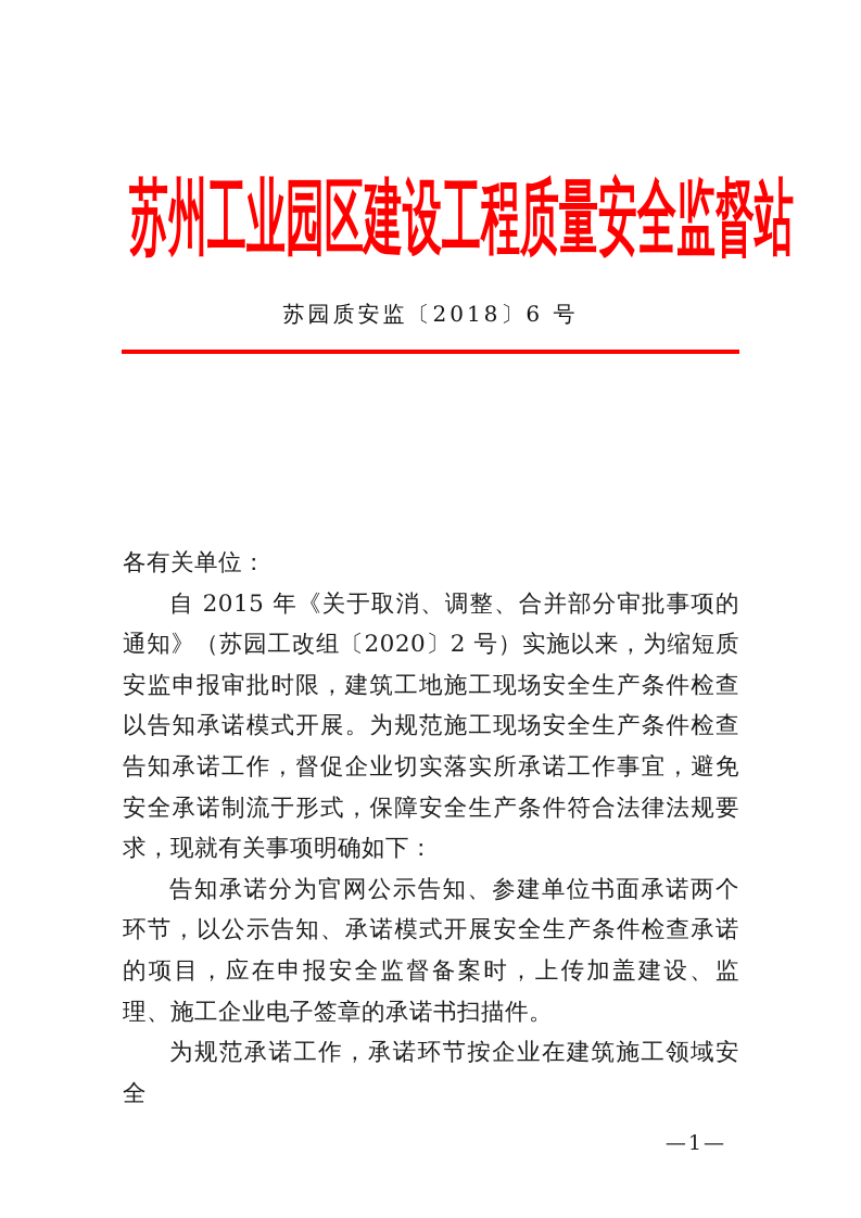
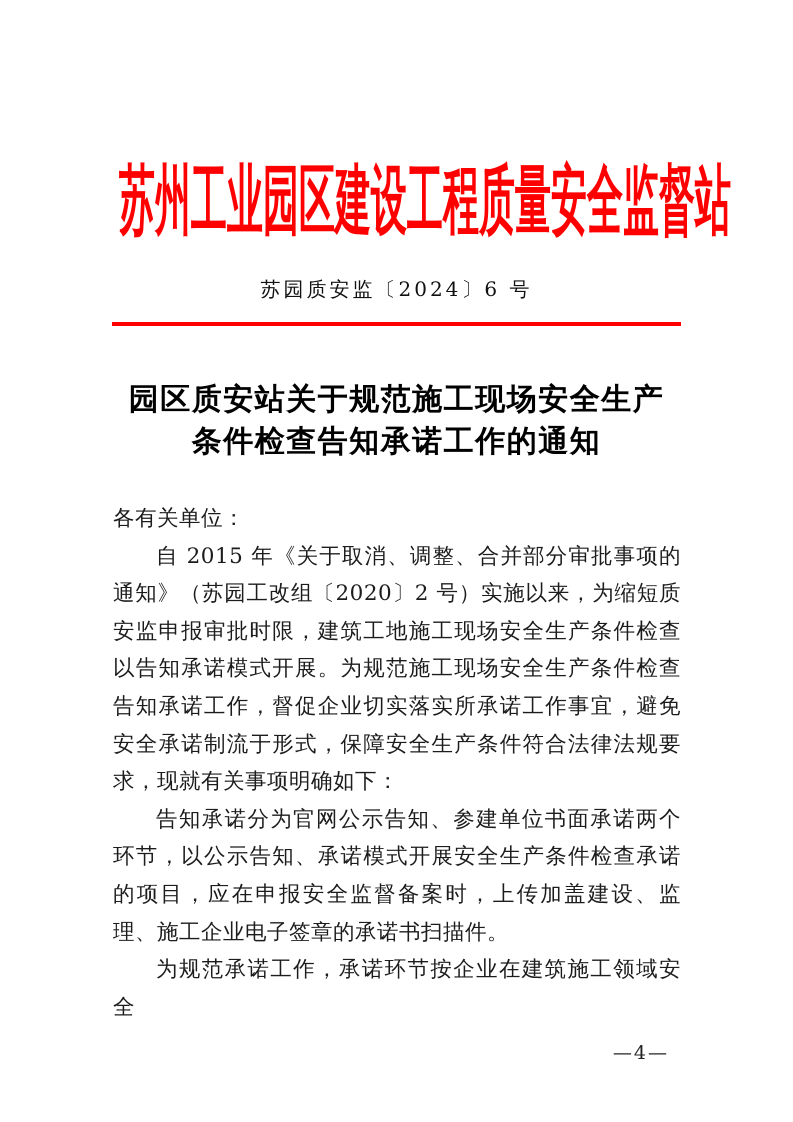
  苏州工业园区建设工程质量安全监督站
- 苏园质安监〔2018〕6 号
+ 苏园质安监〔2024〕6 号
+ 园区质安站关于规范施工现场安全生产
+ 条件检查告知承诺工作的通知
  各有关单位：
  自 2015 年《关于取消、调整、合并部分审批事项的通知》（苏园工改组〔2020〕2 号）实施以来，为缩短质安监申报审批时限，建筑工地施工现场安全生产条件检查以告知承诺模式开展。为规范施工现场安全生产条件检查告知承诺工作，督促企业切实落实所承诺工作事宜，避免安全承诺制流于形式，保障安全生产条件符合法律法规要求，现就有关事项明确如下：
  告知承诺分为官网公示告知、参建单位书面承诺两个环节，以公示告知、承诺模式开展安全生产条件检查承诺的项目，应在申报安全监督备案时，上传加盖建设、监理、施工企业电子签章的承诺书扫描件。
  为规范承诺工作，承诺环节按企业在建筑施工领域安全
- —1—
+ —4—
